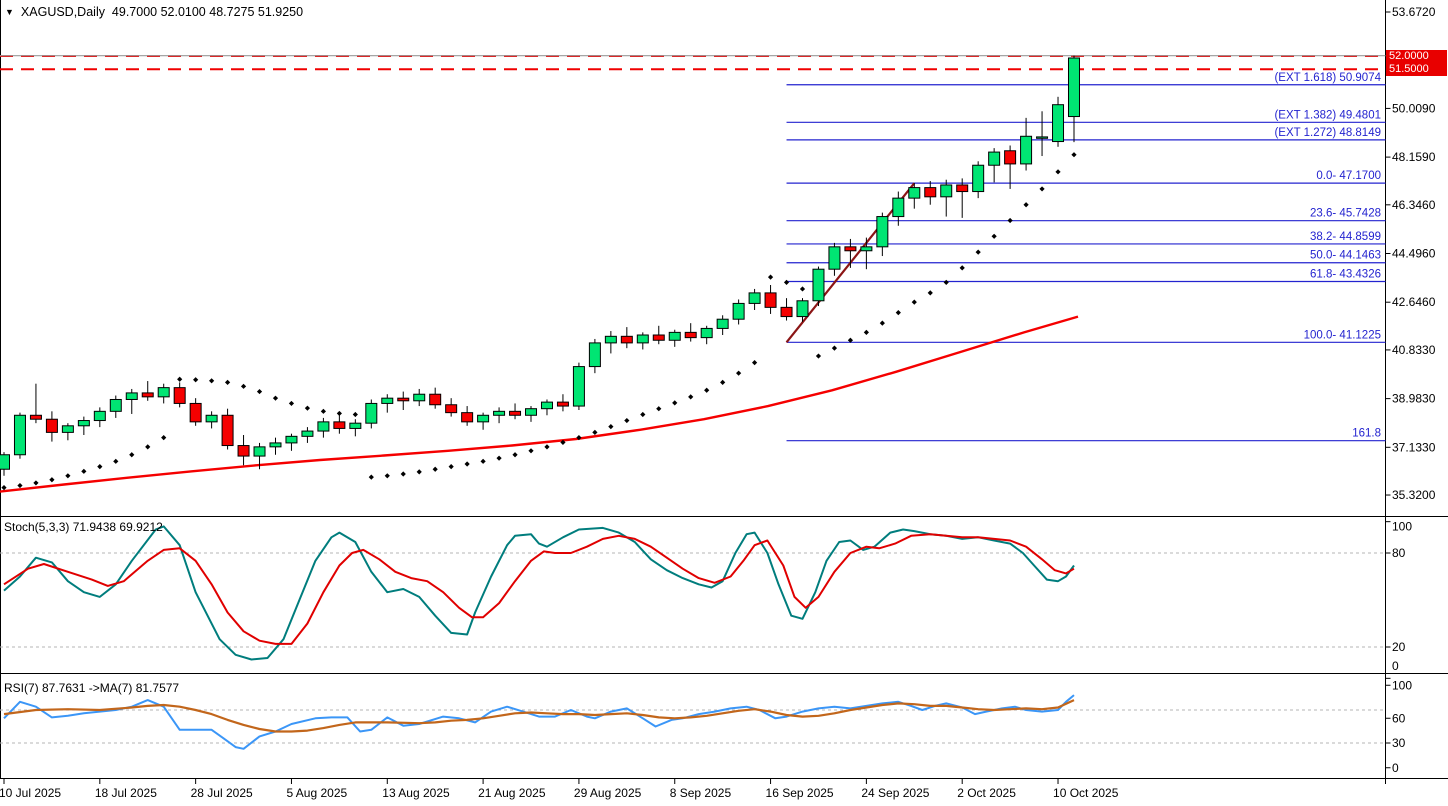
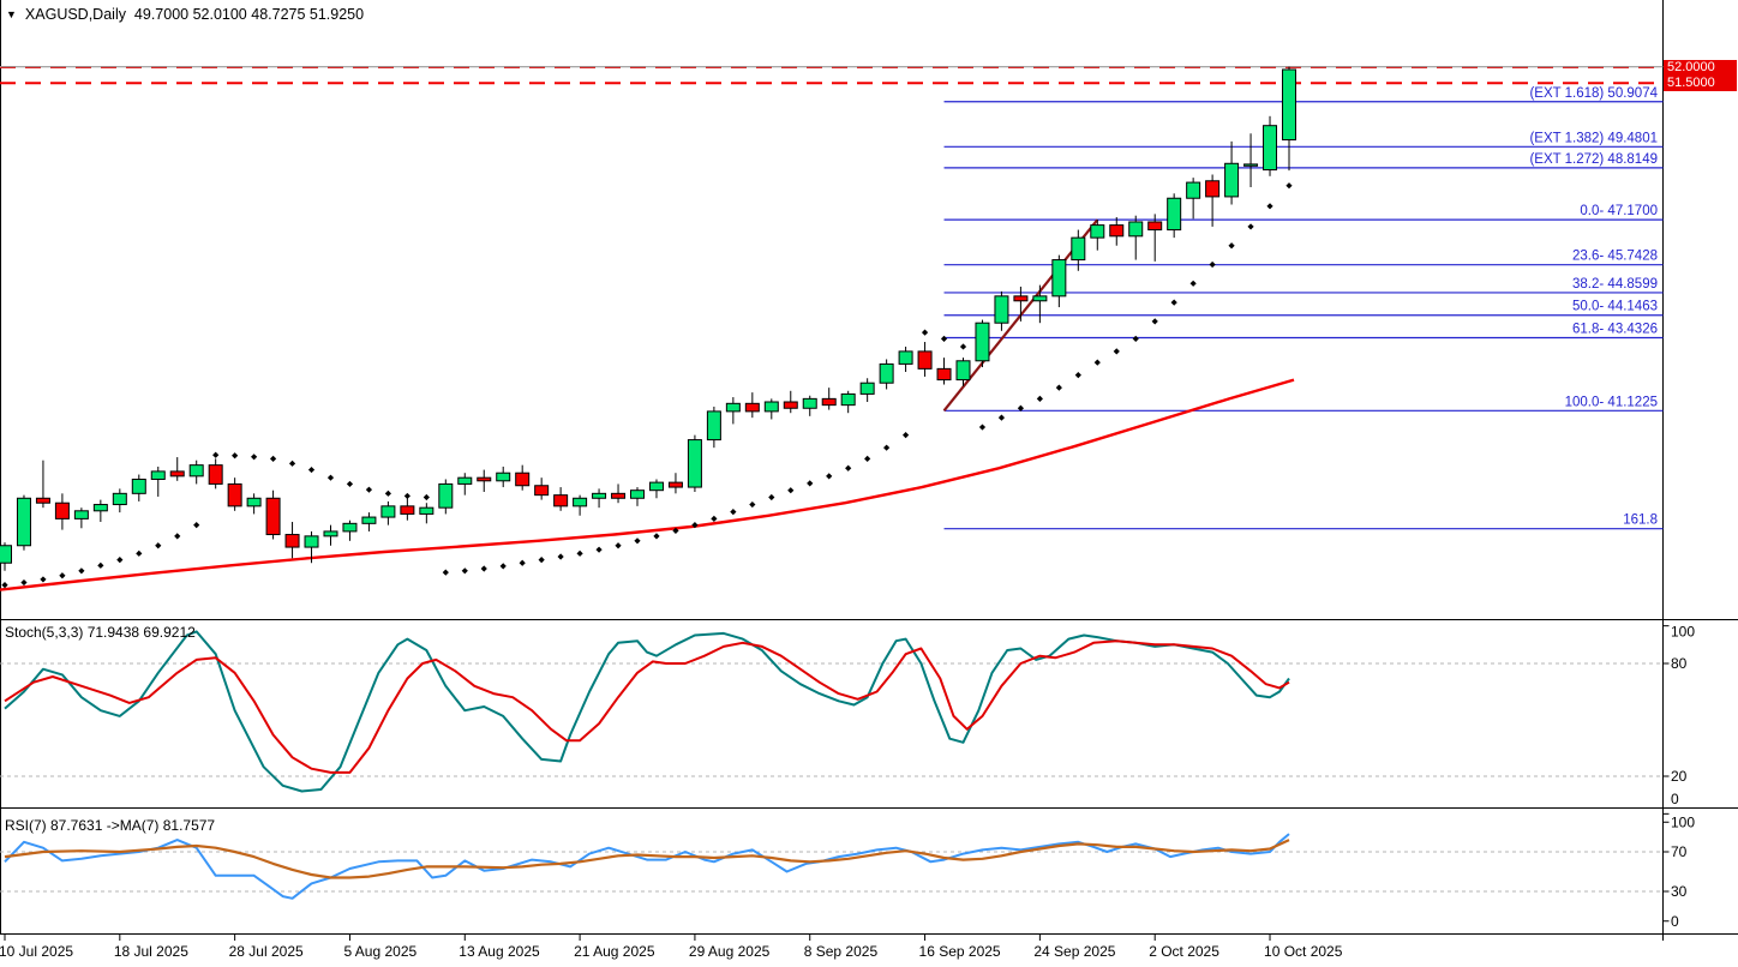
  (EXT 1.618) 50.9074
  (EXT 1.382) 49.4801
  (EXT 1.272) 48.8149
  0.0- 47.1700
  23.6- 45.7428
  38.2- 44.8599
  50.0- 44.1463
  61.8- 43.4326
  100.0- 41.1225
  161.8
- 53.6720
- 50.0090
- 48.1590
- 46.3460
- 44.4960
- 42.6460
- 40.8330
- 38.9830
- 37.1330
- 35.3200
  100
  80
  20
  0
  100
- 60
+ 70
  30
  0
  10 Jul 2025
  18 Jul 2025
  28 Jul 2025
  5 Aug 2025
  13 Aug 2025
  21 Aug 2025
  29 Aug 2025
  8 Sep 2025
  16 Sep 2025
  24 Sep 2025
  2 Oct 2025
  10 Oct 2025
  ▼ XAGUSD,Daily 49.7000 52.0100 48.7275 51.9250
  Stoch(5,3,3) 71.9438 69.9212
  RSI(7) 87.7631 ->MA(7) 81.7577
  52.0000
  51.5000
